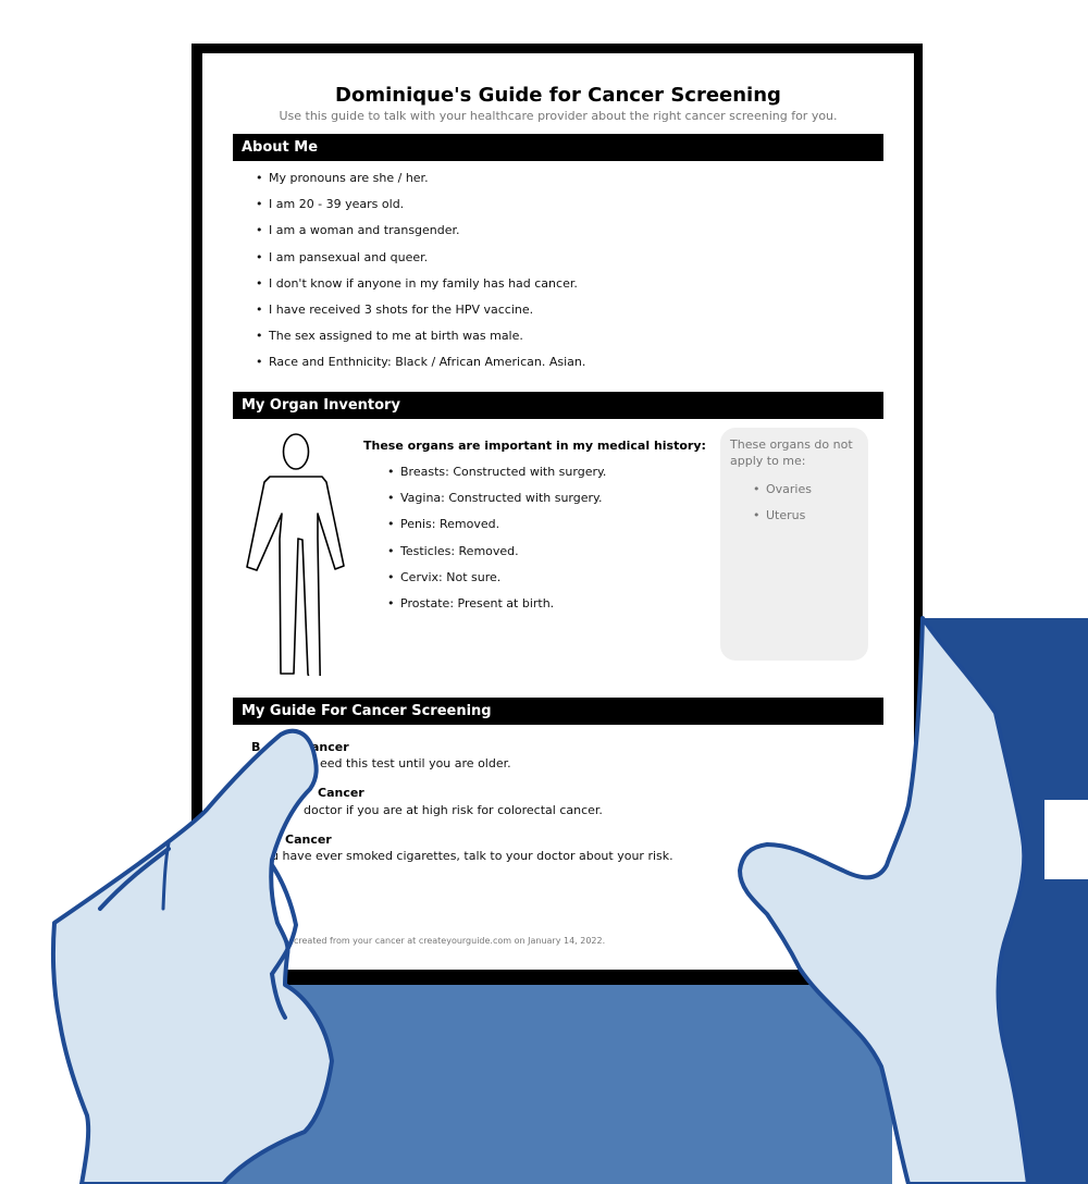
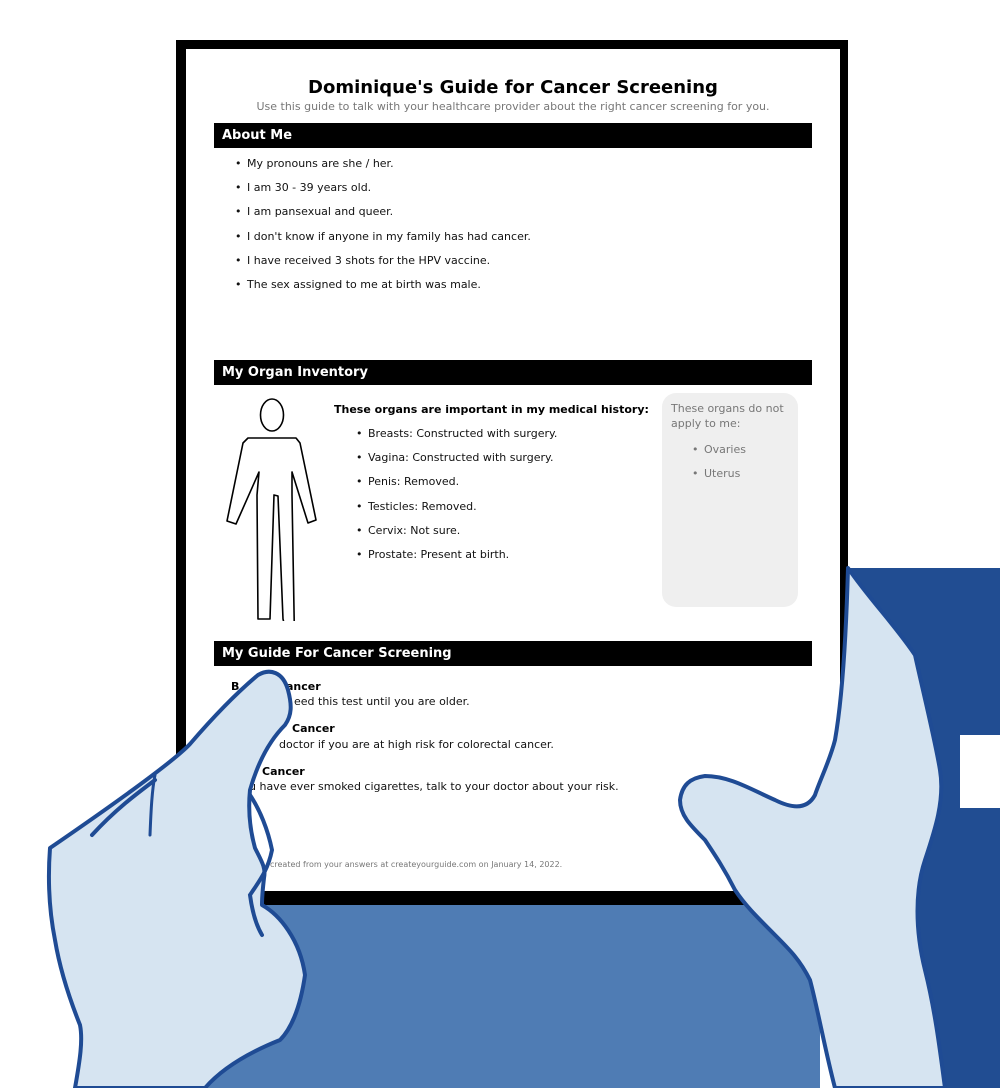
  Dominique's Guide for Cancer Screening
  Use this guide to talk with your healthcare provider about the right cancer screening for you.
  About Me
  My pronouns are she / her.
- I am 20 - 39 years old.
+ I am 30 - 39 years old.
- I am a woman and transgender.
  I am pansexual and queer.
  I don't know if anyone in my family has had cancer.
  I have received 3 shots for the HPV vaccine.
  The sex assigned to me at birth was male.
- Race and Enthnicity: Black / African American. Asian.
  My Organ Inventory
  These organs are important in my medical history:
  Breasts: Constructed with surgery.
  Vagina: Constructed with surgery.
  Penis: Removed.
  Testicles: Removed.
  Cervix: Not sure.
  Prostate: Present at birth.
  These organs do not apply to me:
  Ovaries
  Uterus
  My Guide For Cancer Screening
  B
  ancer
  eed this test until you are older.
  Cancer
  doctor if you are at high risk for colorectal cancer.
  Cancer
  have ever smoked cigarettes, talk to your doctor about your risk.
- created from your cancer at createyourguide.com on January 14, 2022.
+ created from your answers at createyourguide.com on January 14, 2022.
